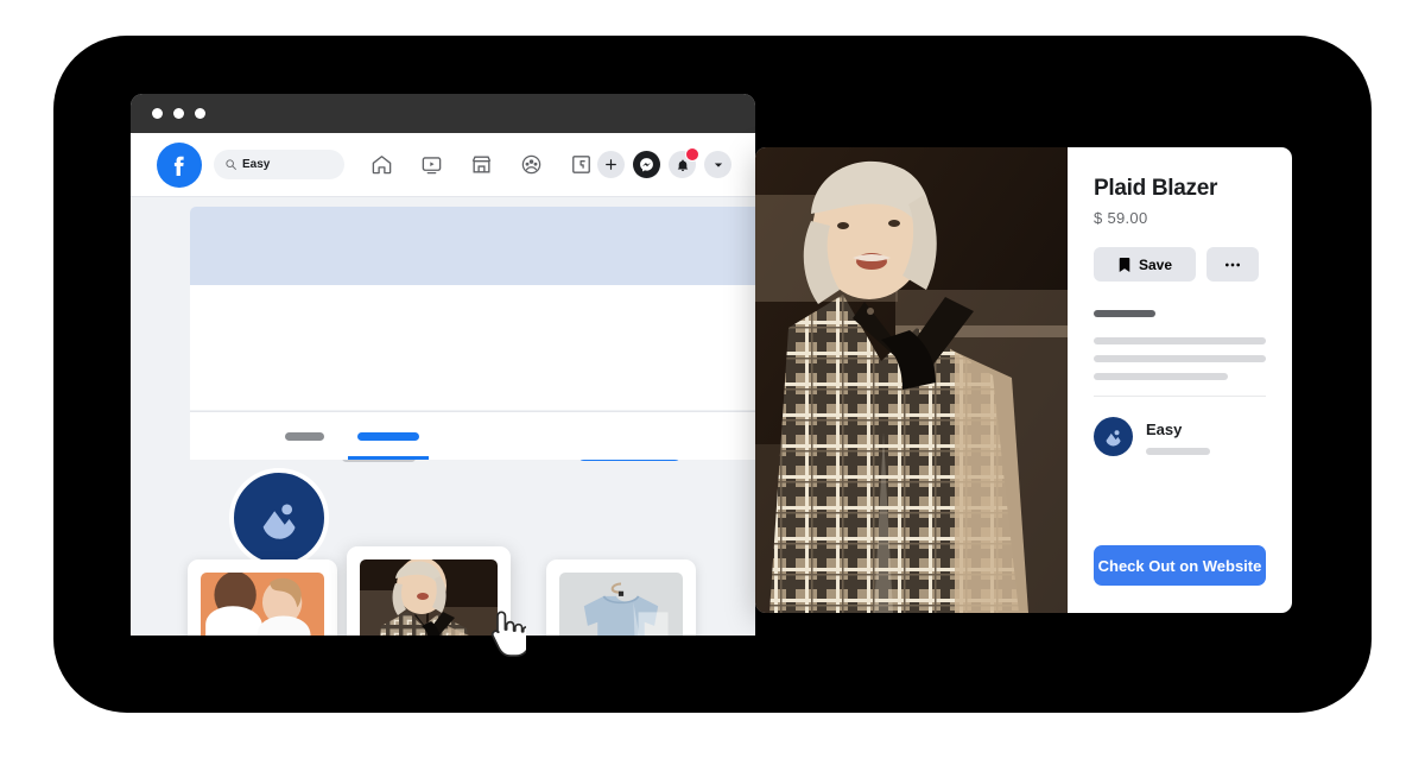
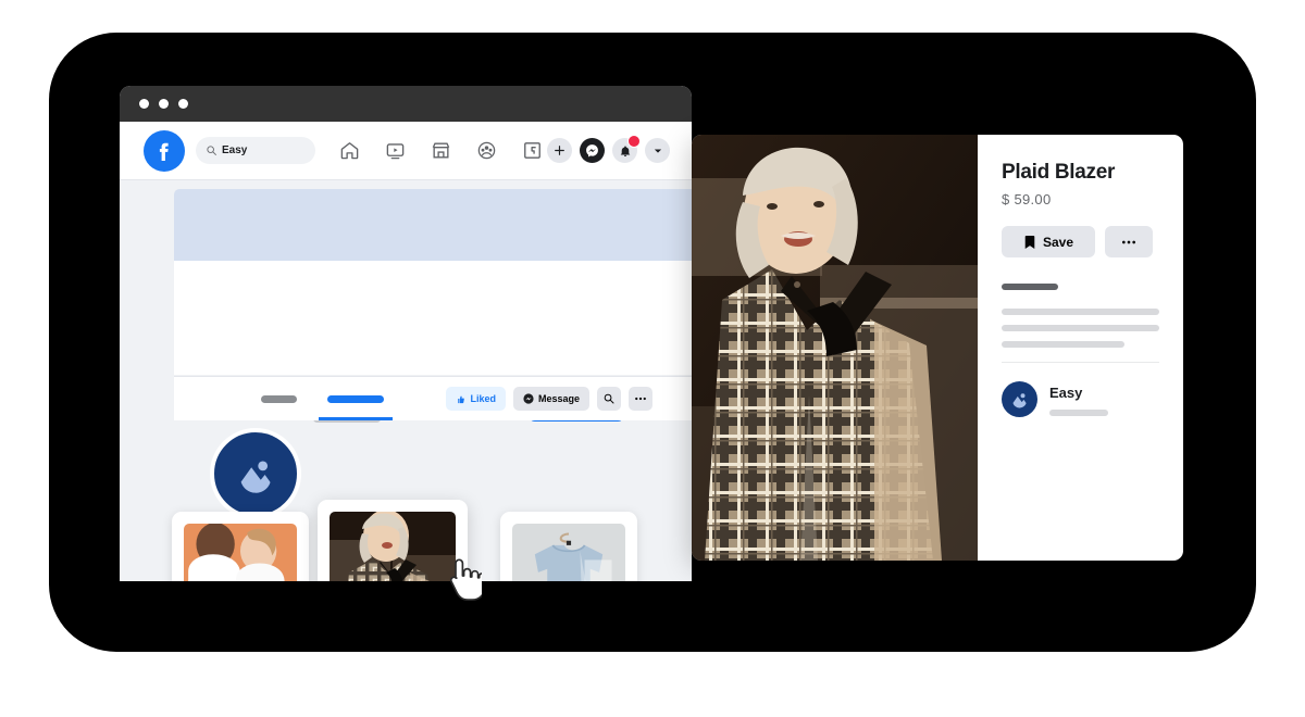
  Easy
+ Liked
+ Message
  Plaid Blazer
  $ 59.00
  Save
  Easy
- Check Out on Website
